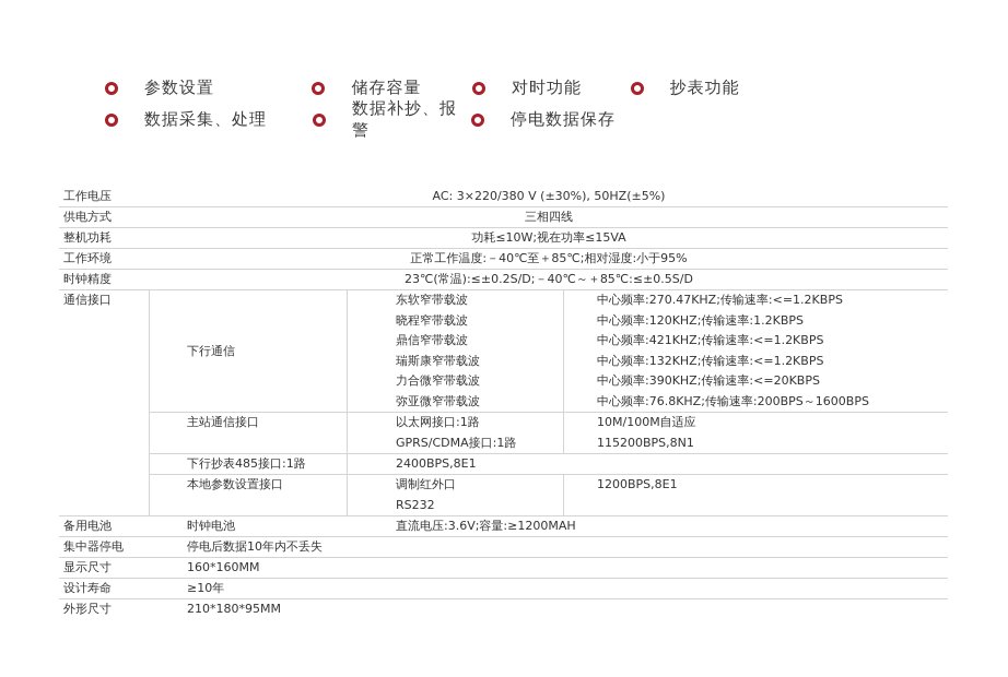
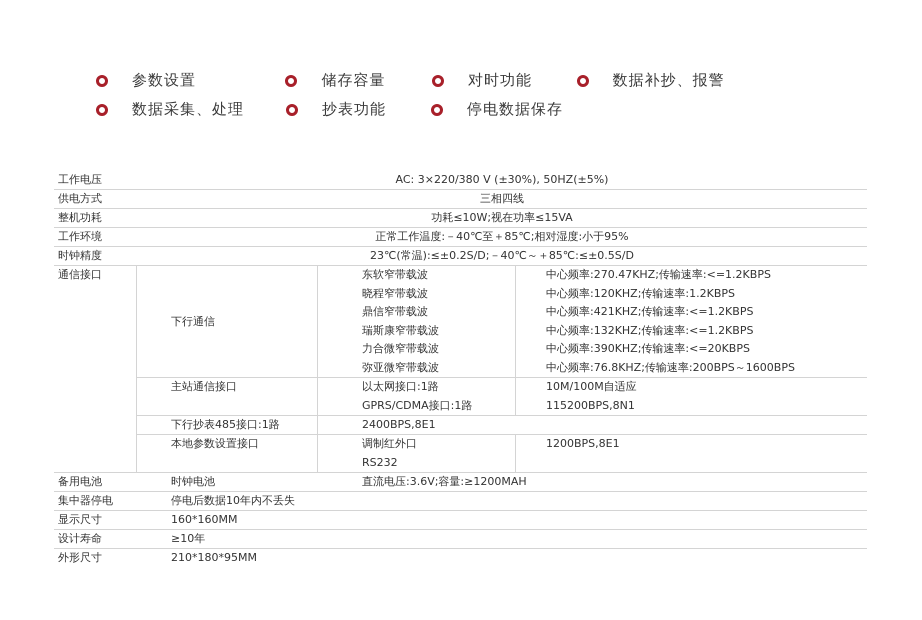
  参数设置
  储存容量
  对时功能
- 抄表功能
+ 数据补抄、报警
  数据采集、处理
- 数据补抄、报警
+ 抄表功能
  停电数据保存
  工作电压
  AC: 3×220/380 V (±30%), 50HZ(±5%)
  供电方式
  三相四线
  整机功耗
  功耗≤10W;视在功率≤15VA
  工作环境
  正常工作温度:－40℃至＋85℃;相对湿度:小于95%
  时钟精度
  23℃(常温):≤±0.2S/D;－40℃～＋85℃:≤±0.5S/D
  通信接口
  下行通信
  东软窄带载波
  中心频率:270.47KHZ;传输速率:<=1.2KBPS
  晓程窄带载波
  中心频率:120KHZ;传输速率:1.2KBPS
  鼎信窄带载波
  中心频率:421KHZ;传输速率:<=1.2KBPS
  瑞斯康窄带载波
  中心频率:132KHZ;传输速率:<=1.2KBPS
  力合微窄带载波
  中心频率:390KHZ;传输速率:<=20KBPS
  弥亚微窄带载波
  中心频率:76.8KHZ;传输速率:200BPS～1600BPS
  主站通信接口
  以太网接口:1路
  GPRS/CDMA接口:1路
  10M/100M自适应
  115200BPS,8N1
  下行抄表485接口:1路
  2400BPS,8E1
  本地参数设置接口
  调制红外口
  RS232
  1200BPS,8E1
  备用电池
  时钟电池
  直流电压:3.6V;容量:≥1200MAH
  集中器停电
  停电后数据10年内不丢失
  显示尺寸
  160*160MM
  设计寿命
  ≥10年
  外形尺寸
  210*180*95MM
